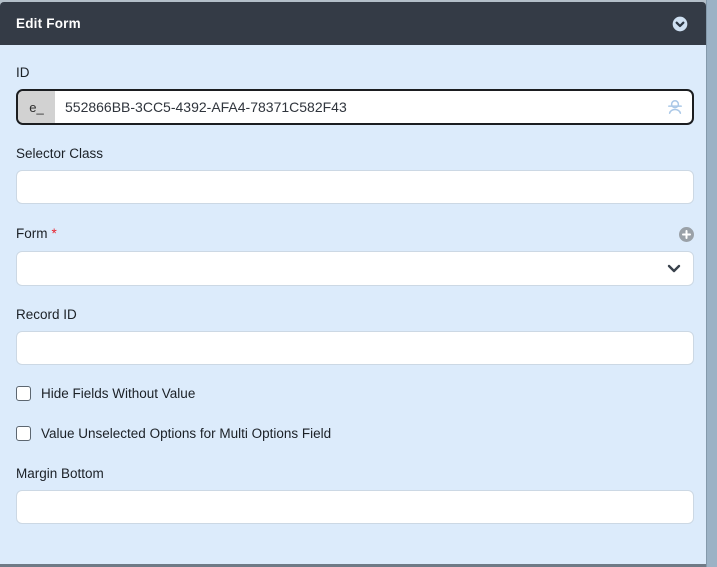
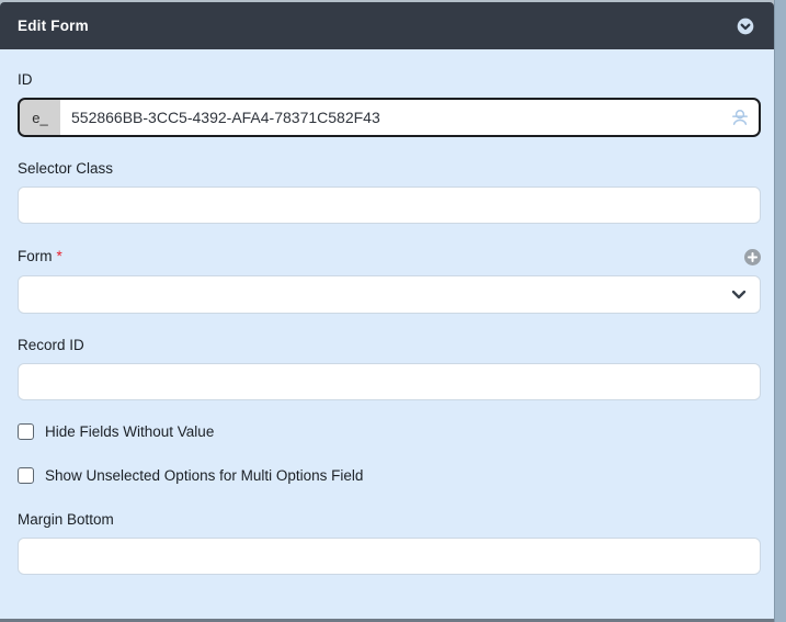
  Edit Form
  ID
  e_
  552866BB-3CC5-4392-AFA4-78371C582F43
  Selector Class
  Form *
  Record ID
  Hide Fields Without Value
- Value Unselected Options for Multi Options Field
+ Show Unselected Options for Multi Options Field
  Margin Bottom
